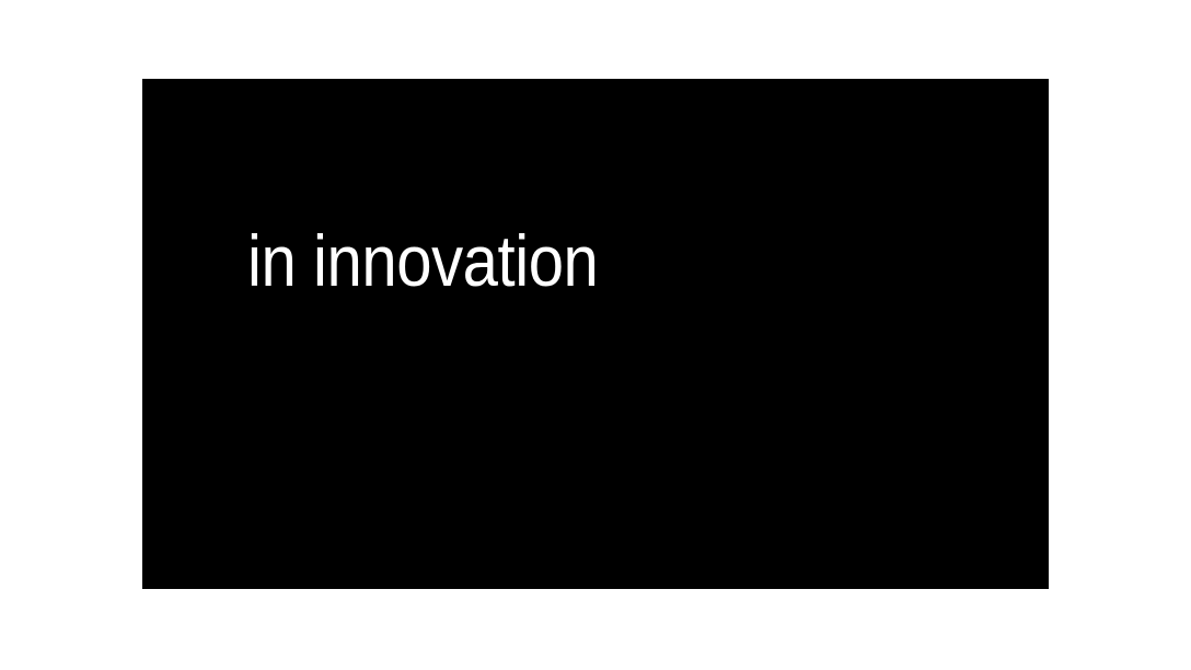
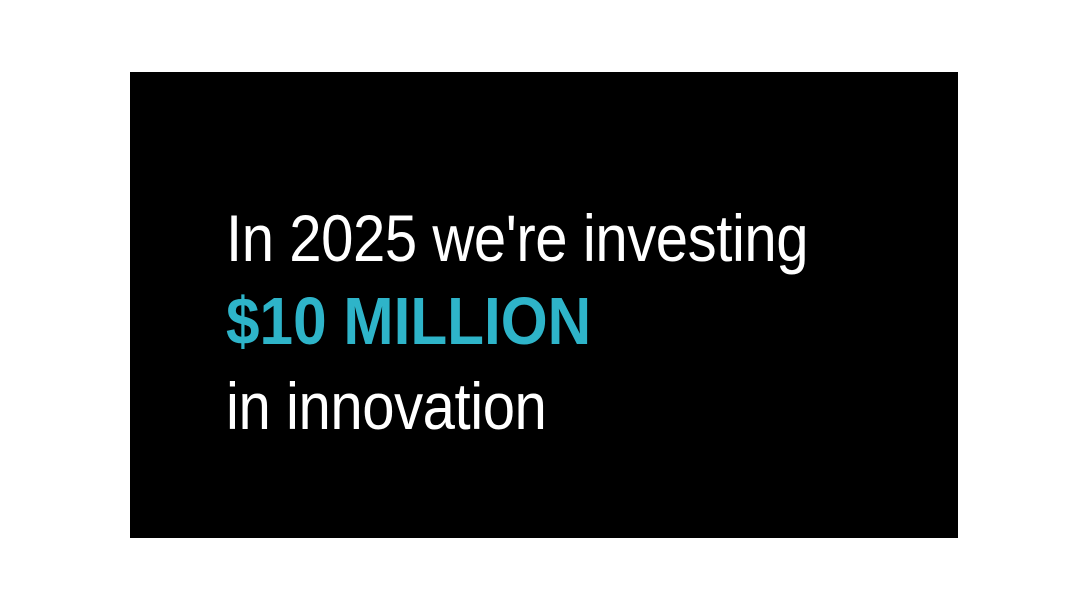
+ In 2025 we're investing
+ $10 MILLION
  in innovation
